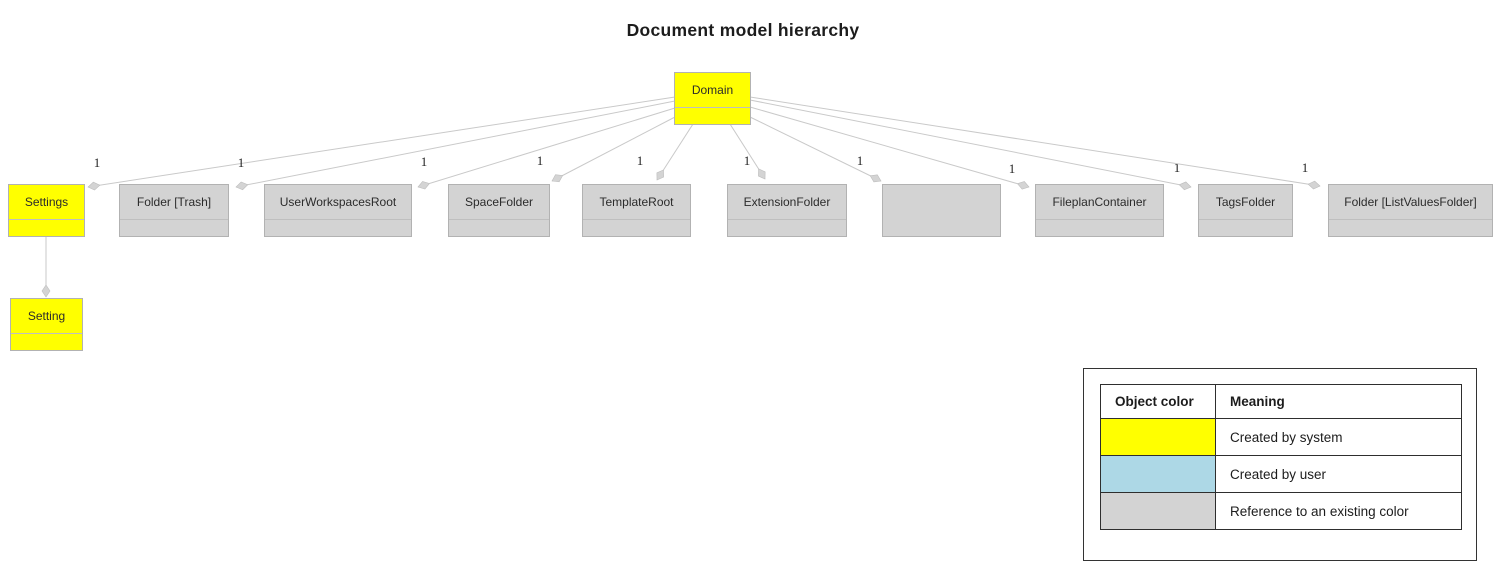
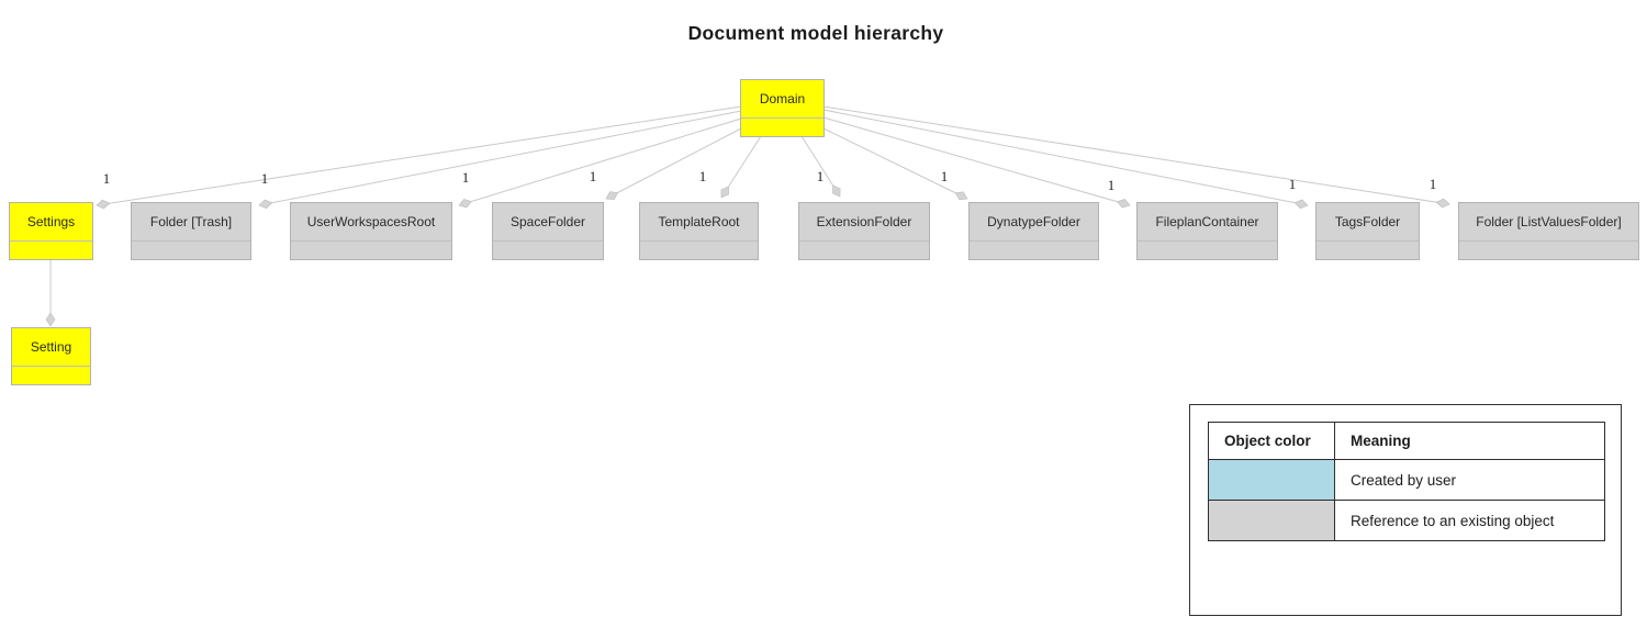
  Document model hierarchy
  1
  1
  1
  1
  1
  1
  1
  1
  1
  1
  Domain
  Settings
  Folder [Trash]
  UserWorkspacesRoot
  SpaceFolder
  TemplateRoot
  ExtensionFolder
+ DynatypeFolder
  FileplanContainer
  TagsFolder
  Folder [ListValuesFolder]
  Setting
  Object color	Meaning
- 	Created by system
  	Created by user
- 	Reference to an existing color
+ 	Reference to an existing object
